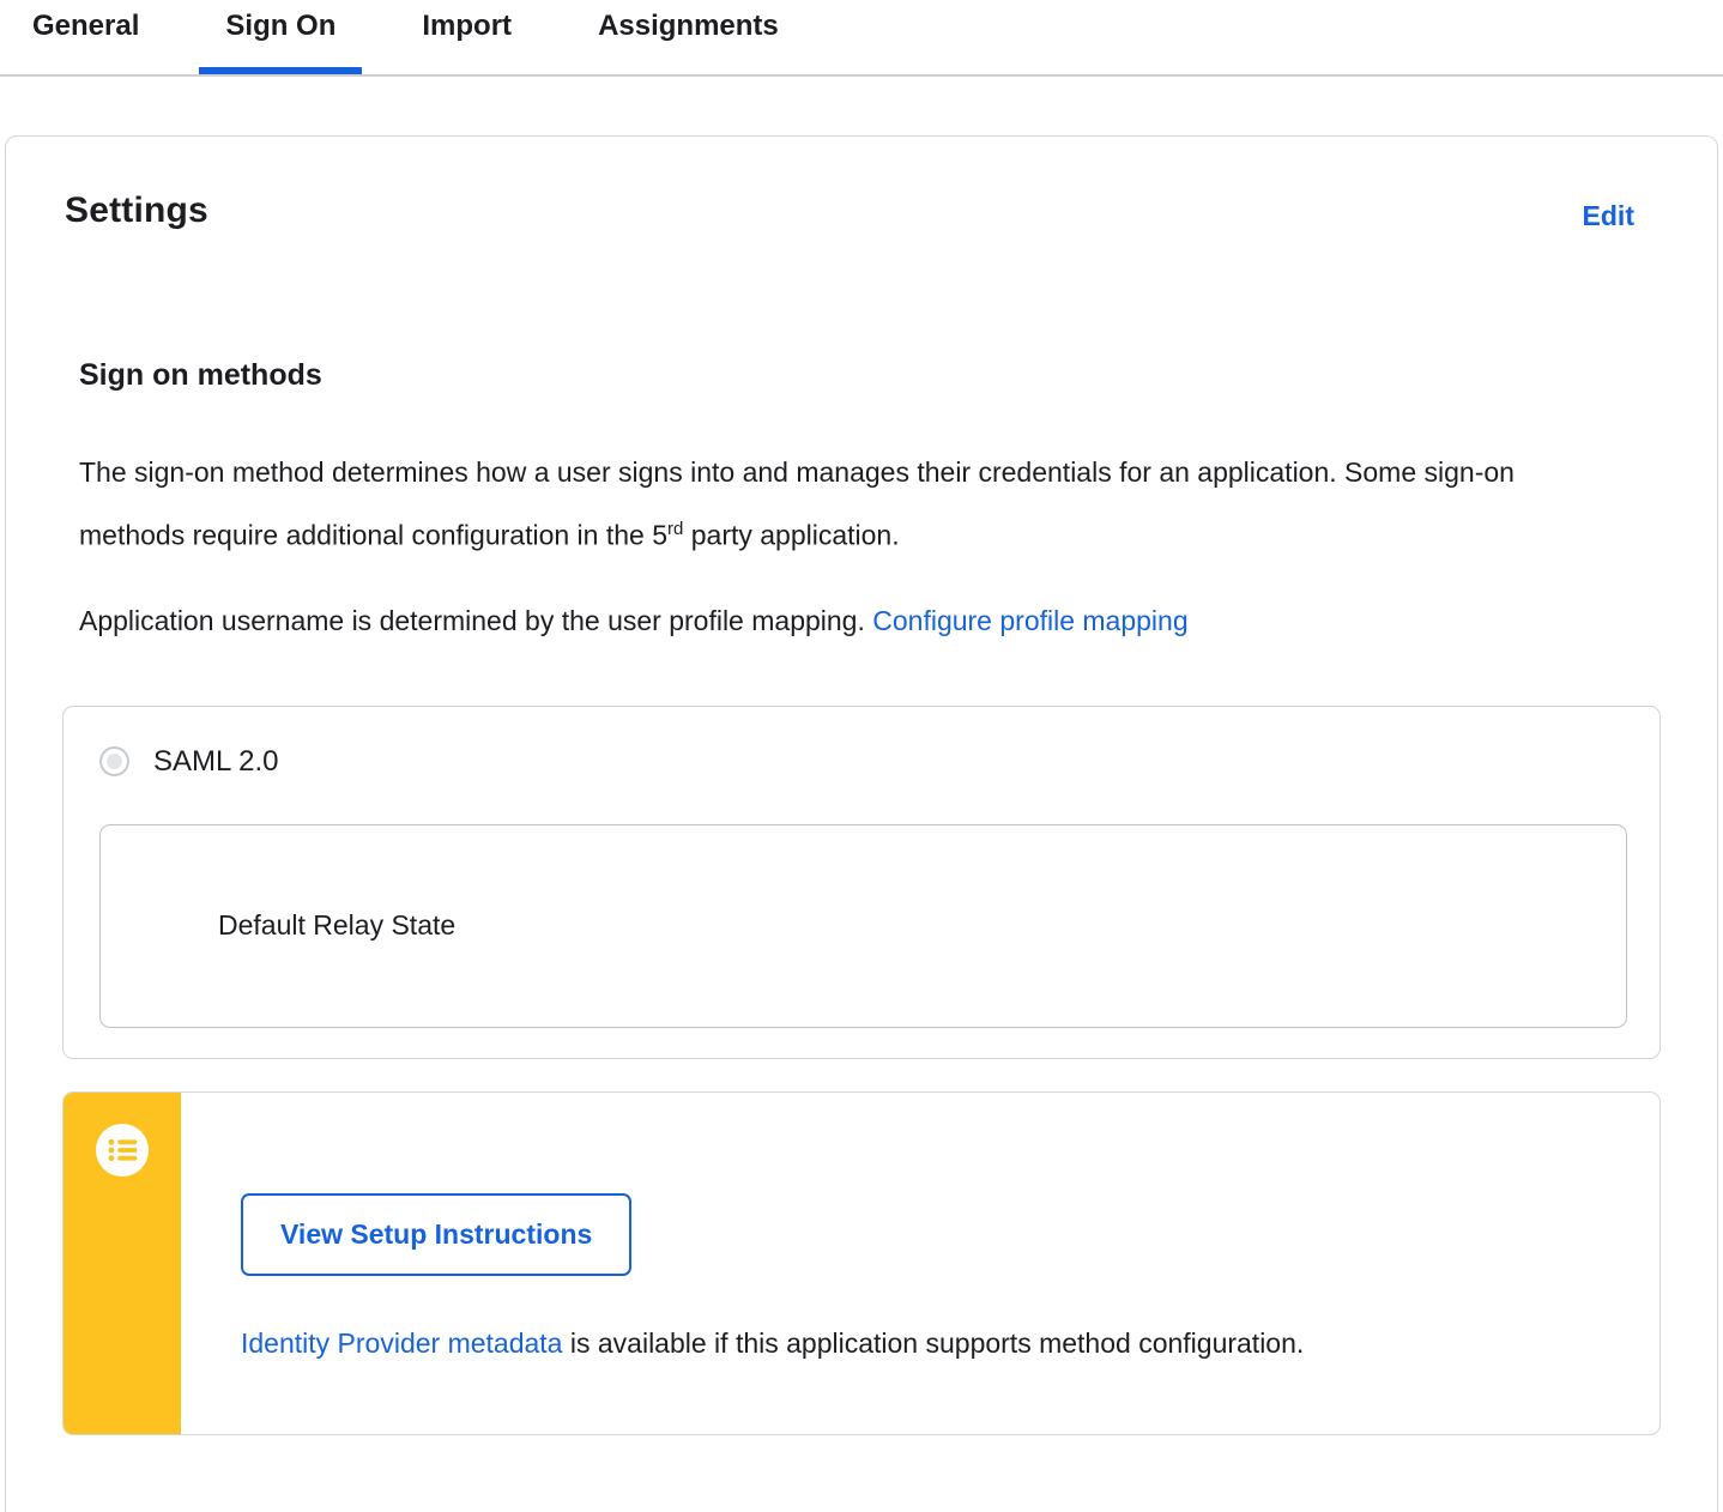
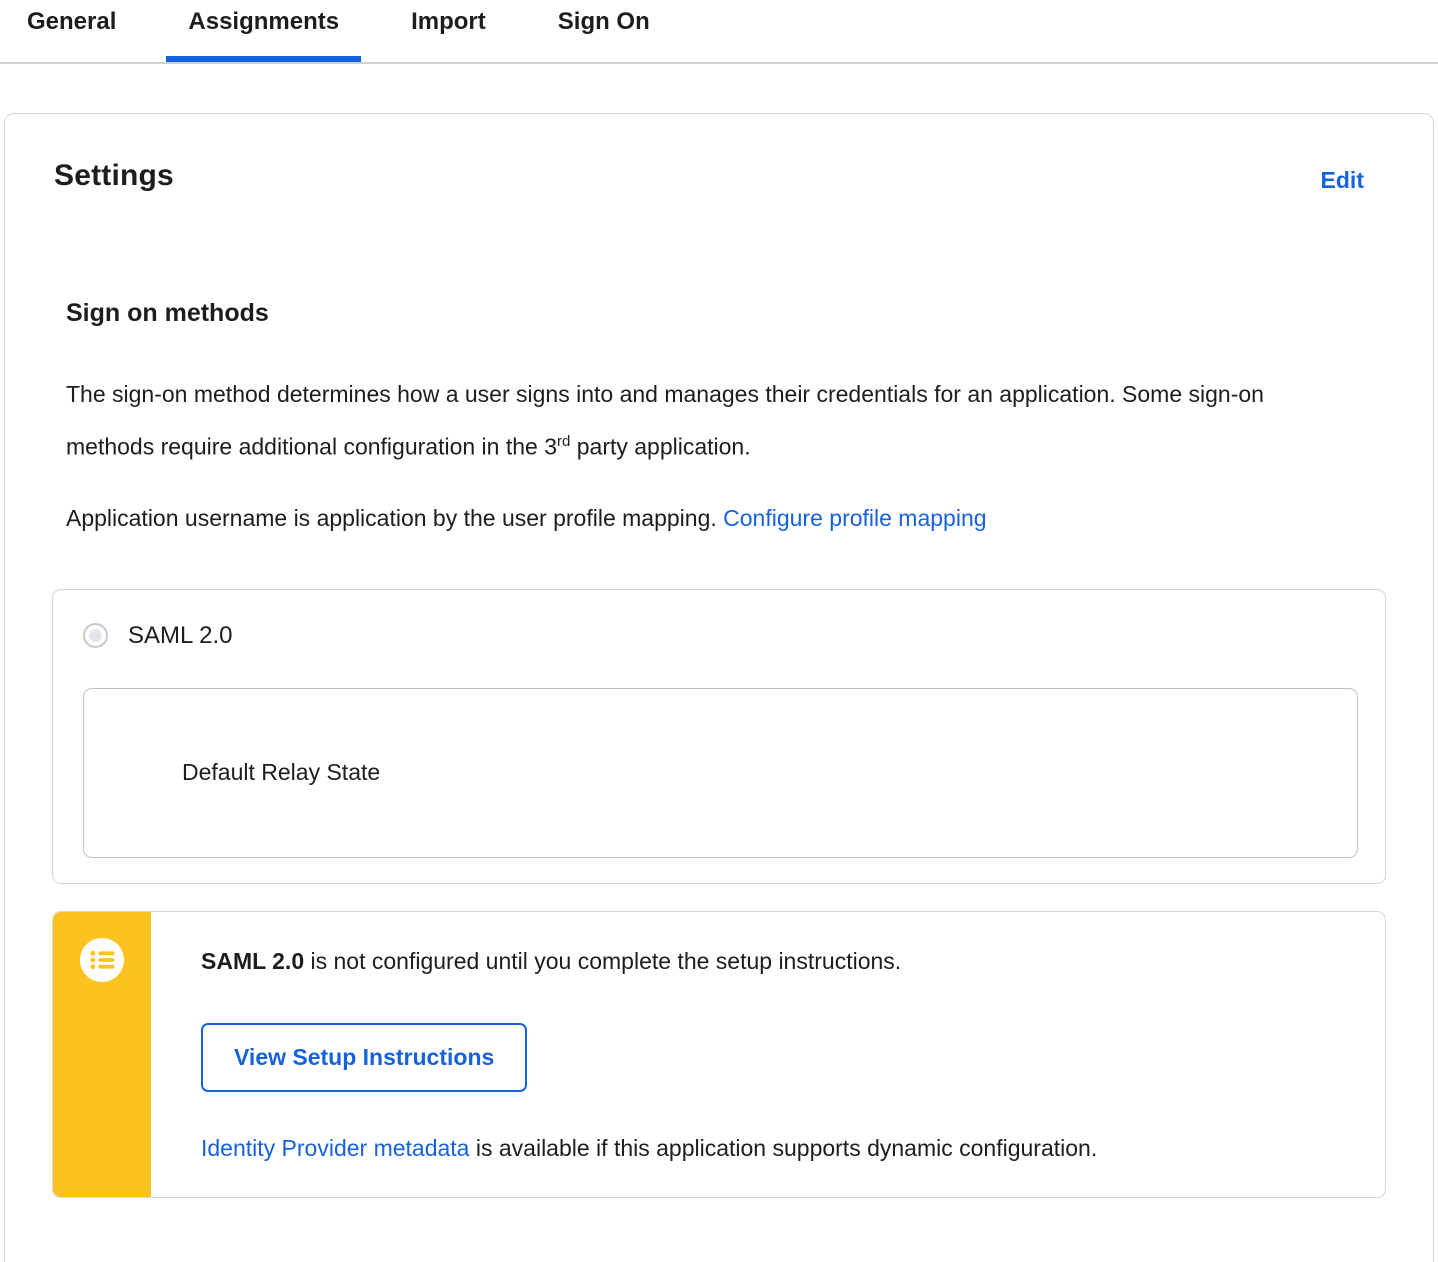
  General
- Sign On
+ Assignments
  Import
- Assignments
+ Sign On
  Settings
  Edit
  Sign on methods
- The sign-on method determines how a user signs into and manages their credentials for an application. Some sign-on methods require additional configuration in the 5rd party application.
+ The sign-on method determines how a user signs into and manages their credentials for an application. Some sign-on methods require additional configuration in the 3rd party application.
- Application username is determined by the user profile mapping. Configure profile mapping
+ Application username is application by the user profile mapping. Configure profile mapping
  SAML 2.0
  Default Relay State
+ SAML 2.0 is not configured until you complete the setup instructions.
  View Setup Instructions
- Identity Provider metadata is available if this application supports method configuration.
+ Identity Provider metadata is available if this application supports dynamic configuration.
